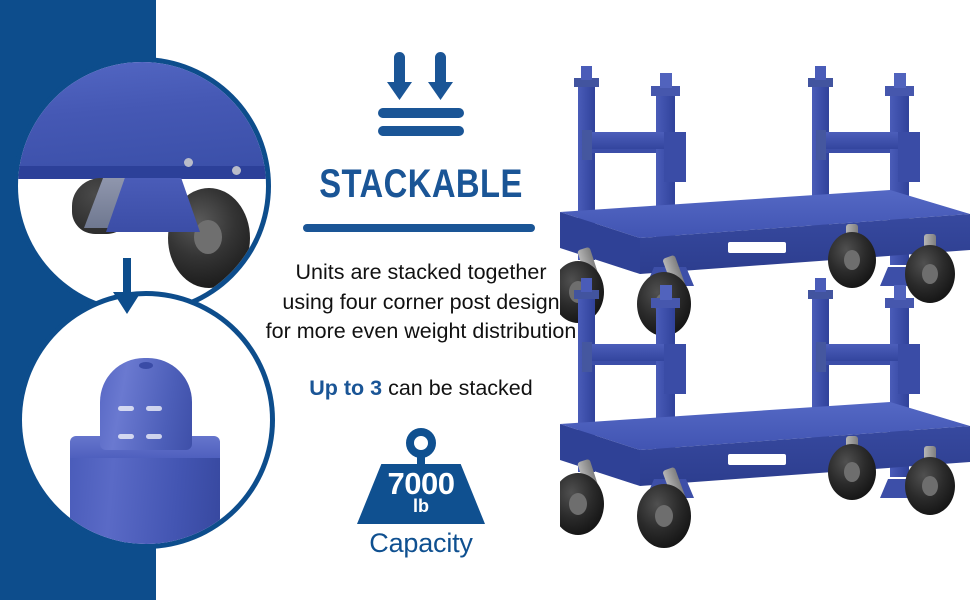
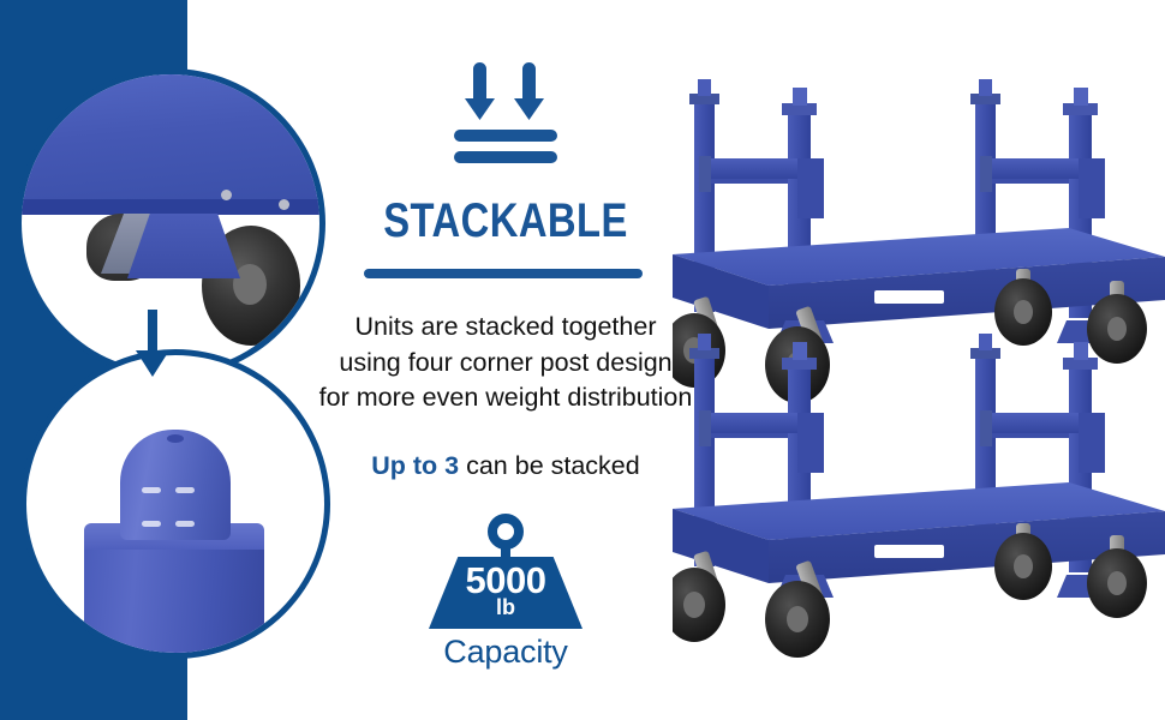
  STACKABLE
  Units are stacked together
  using four corner post design
  for more even weight distribution
  Up to 3 can be stacked
- 7000
+ 5000
  lb
  Capacity
